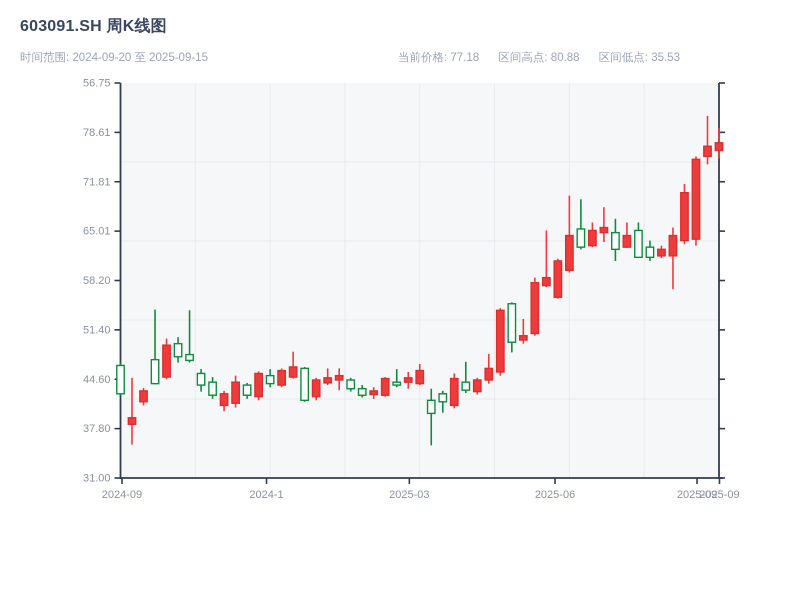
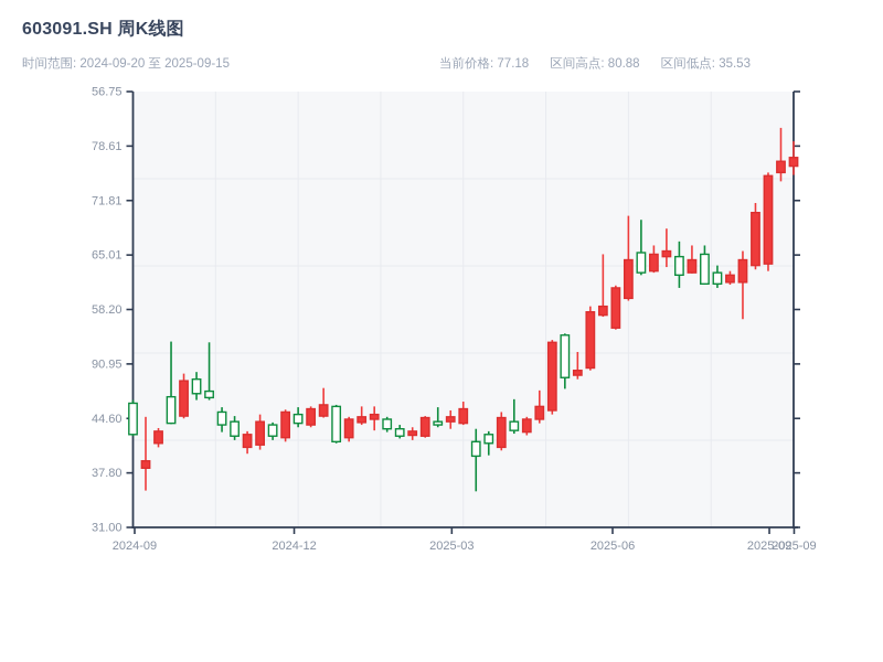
  603091.SH 周K线图
  时间范围: 2024-09-20 至 2025-09-15
  当前价格: 77.18 区间高点: 80.88 区间低点: 35.53
  56.75
  78.61
  71.81
  65.01
  58.20
- 51.40
+ 90.95
  44.60
  37.80
  31.00
  2024-09
- 2024-1
+ 2024-12
  2025-03
  2025-06
  2025-09
  2025-09
